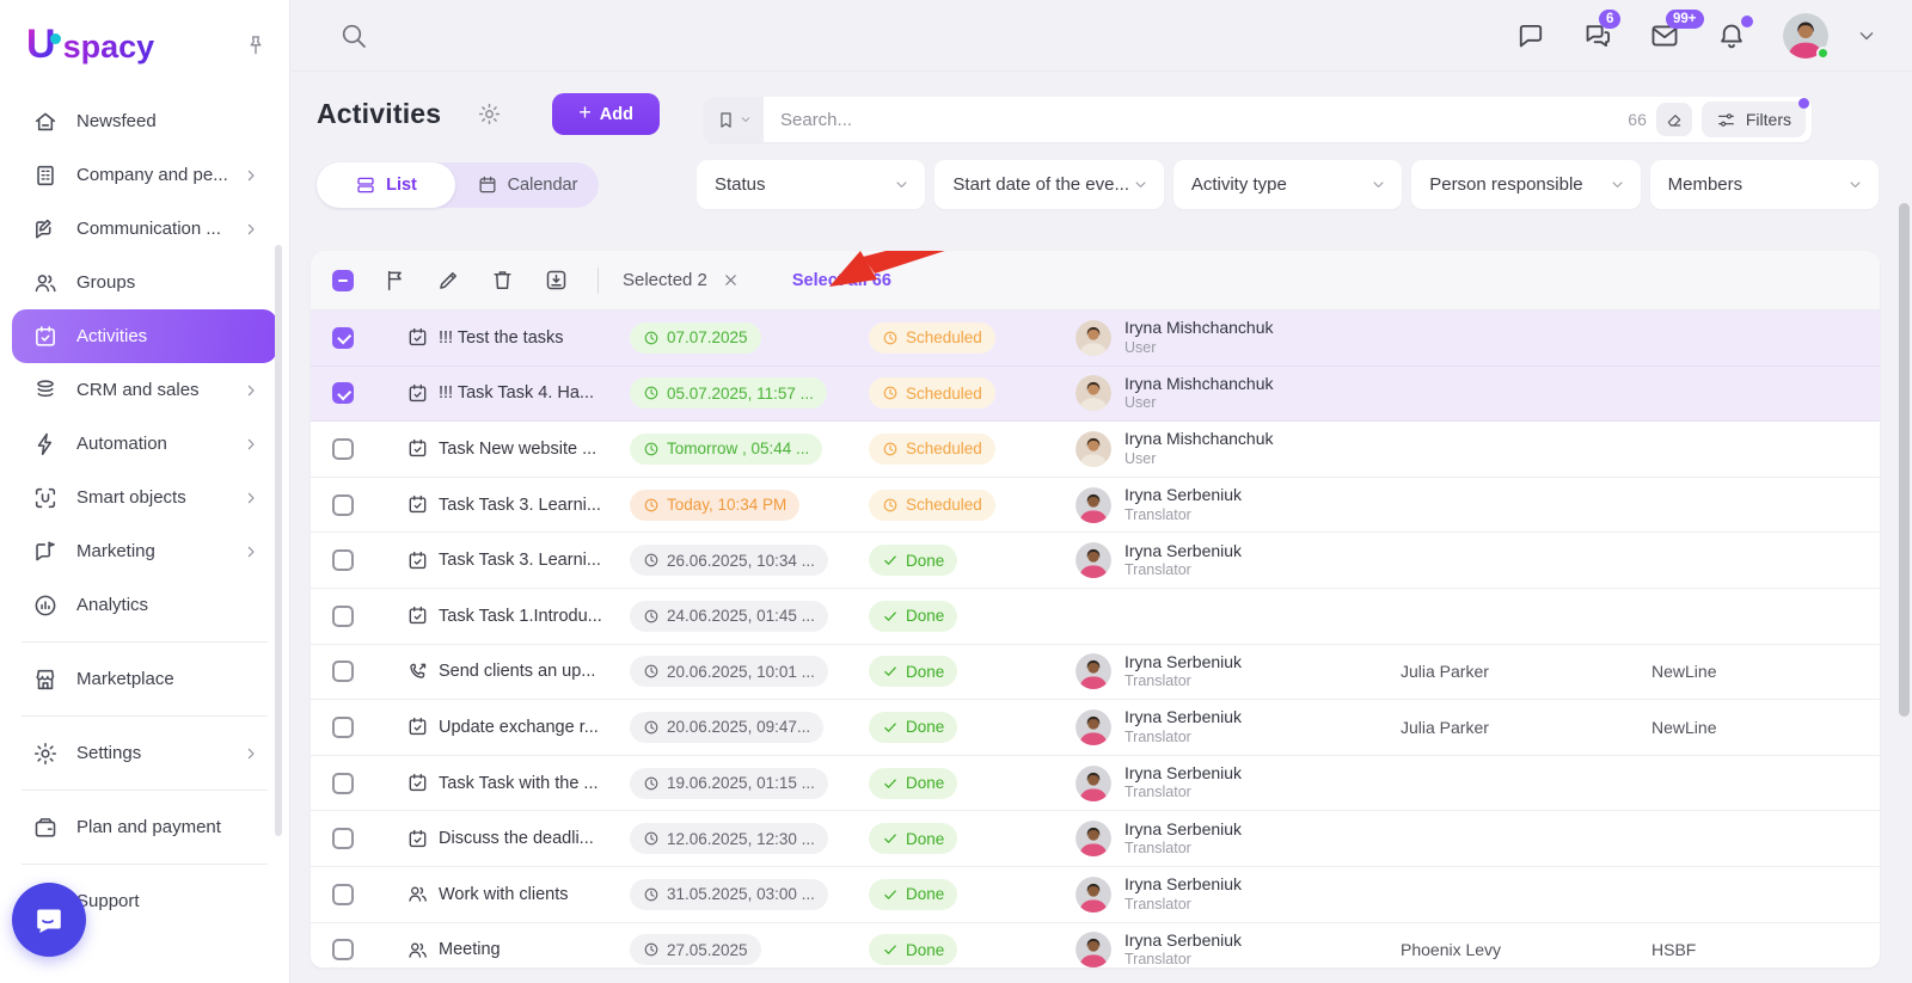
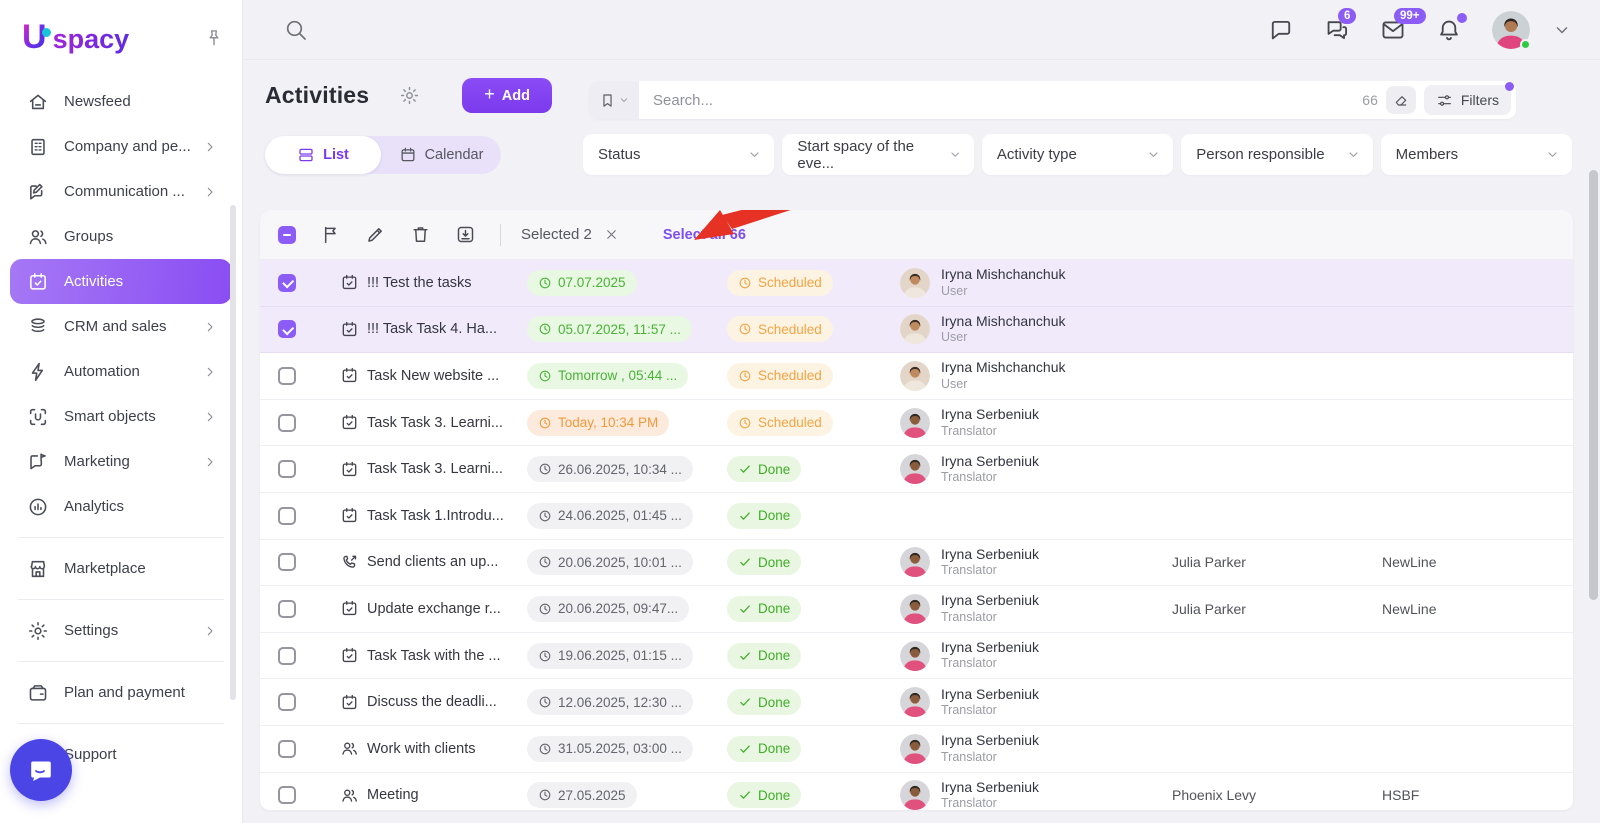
  U
  spacy
  Newsfeed
  Company and pe...
  Communication ...
  Groups
  Activities
  CRM and sales
  Automation
  Smart objects
  Marketing
  Analytics
  Marketplace
  Settings
  Plan and payment
  Support
  6
  99+
  Activities
  +
  Add
  Search...
  66
  Filters
  List
  Calendar
  Status
- Start date of the eve...
+ Start spacy of the eve...
  Activity type
  Person responsible
  Members
  Selected 2
  !!! Test the tasks
  07.07.2025
  Scheduled
  Iryna Mishchanchuk
  User
  !!! Task Task 4. Ha...
  05.07.2025, 11:57 ...
  Scheduled
  Iryna Mishchanchuk
  User
  Task New website ...
  Tomorrow , 05:44 ...
  Scheduled
  Iryna Mishchanchuk
  User
  Task Task 3. Learni...
  Today, 10:34 PM
  Scheduled
  Iryna Serbeniuk
  Translator
  Task Task 3. Learni...
  26.06.2025, 10:34 ...
  Done
  Iryna Serbeniuk
  Translator
  Task Task 1.Introdu...
  24.06.2025, 01:45 ...
  Done
  Send clients an up...
  20.06.2025, 10:01 ...
  Done
  Iryna Serbeniuk
  Translator
  Julia Parker
  NewLine
  Update exchange r...
  20.06.2025, 09:47...
  Done
  Iryna Serbeniuk
  Translator
  Julia Parker
  NewLine
  Task Task with the ...
  19.06.2025, 01:15 ...
  Done
  Iryna Serbeniuk
  Translator
  Discuss the deadli...
  12.06.2025, 12:30 ...
  Done
  Iryna Serbeniuk
  Translator
  Work with clients
  31.05.2025, 03:00 ...
  Done
  Iryna Serbeniuk
  Translator
  Meeting
  27.05.2025
  Done
  Iryna Serbeniuk
  Translator
  Phoenix Levy
  HSBF
